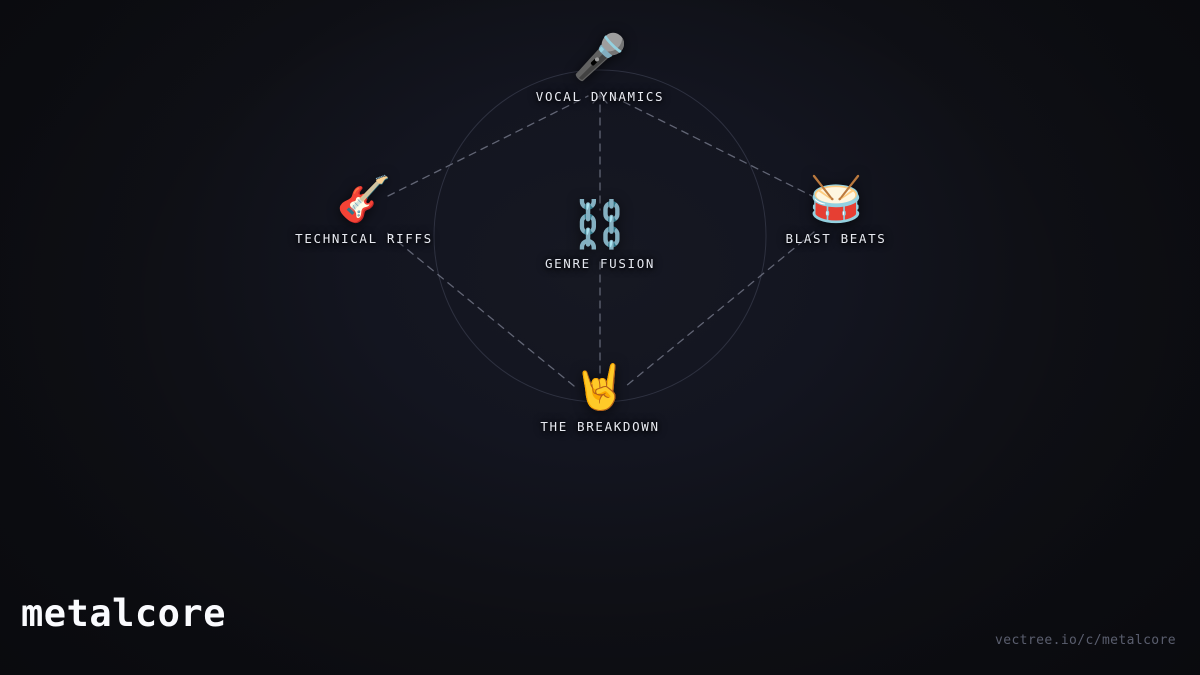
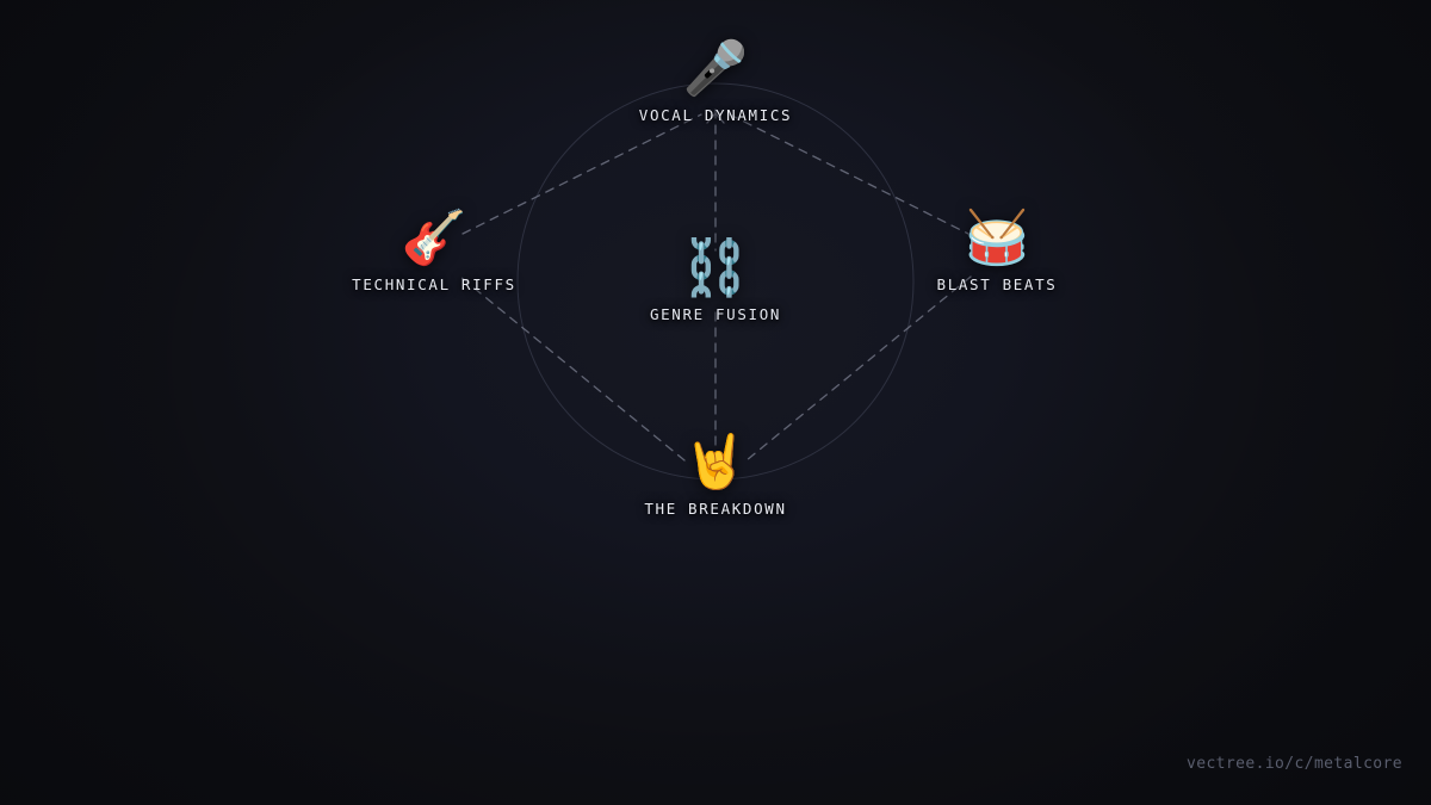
- metalcore
  vectree.io/c/metalcore
